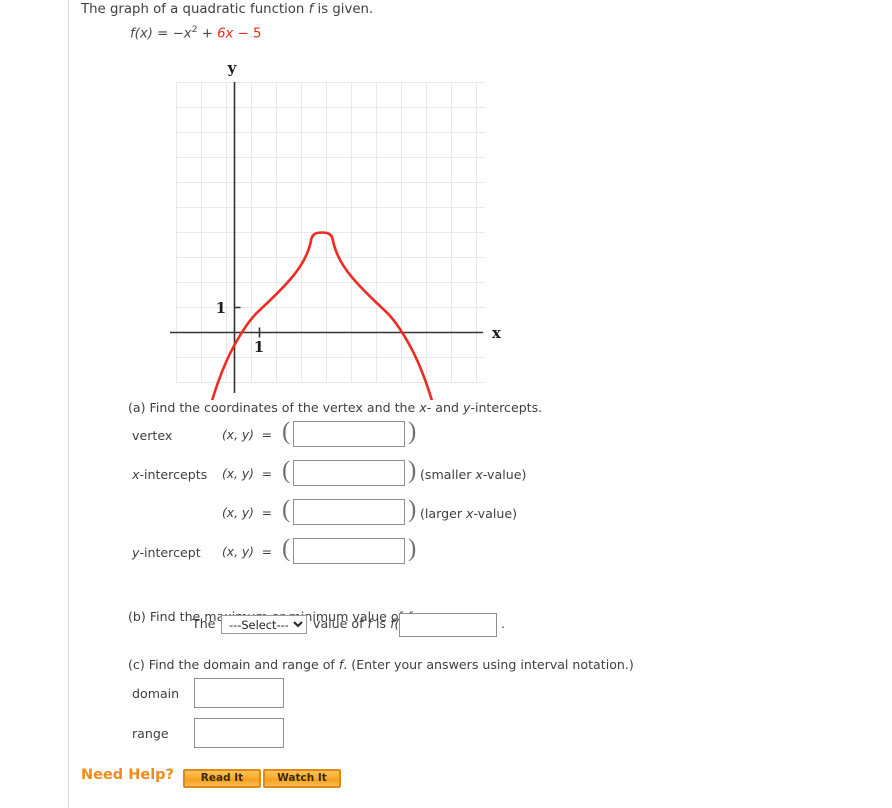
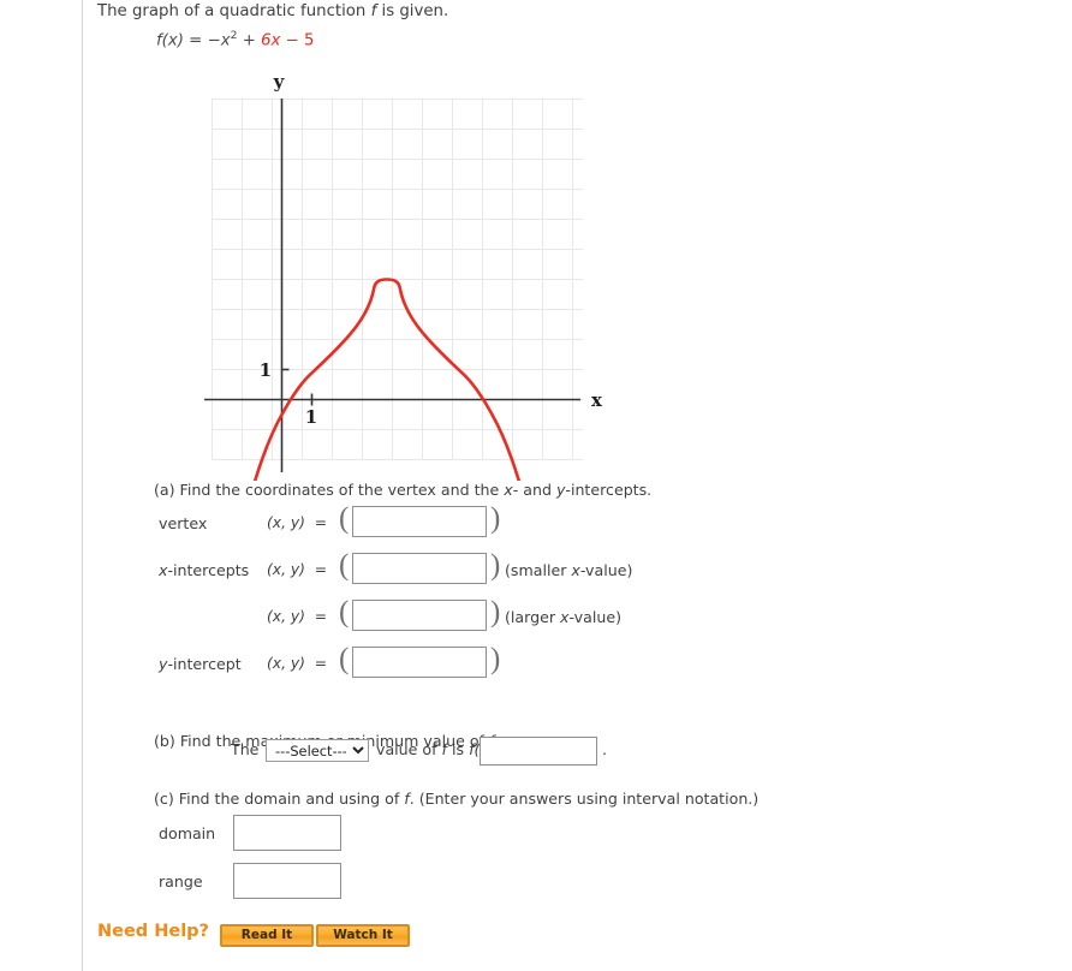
  The graph of a quadratic function f is given.
  f(x) = −x2 + 6x − 5
  y
  x
  1
  1
  (a) Find the coordinates of the vertex and the x- and y-intercepts.
  vertex
  (x, y) =
  (
  )
  x-intercepts
  (x, y) =
  (
  )
  (smaller x-value)
  (x, y) =
  (
  )
  (larger x-value)
  y-intercept
  (x, y) =
  (
  )
  The
  ---Select---
  value of f is f(
  .
- (c) Find the domain and range of f. (Enter your answers using interval notation.)
+ (c) Find the domain and using of f. (Enter your answers using interval notation.)
  domain
  range
  Need Help?
  Read It
  Watch It
